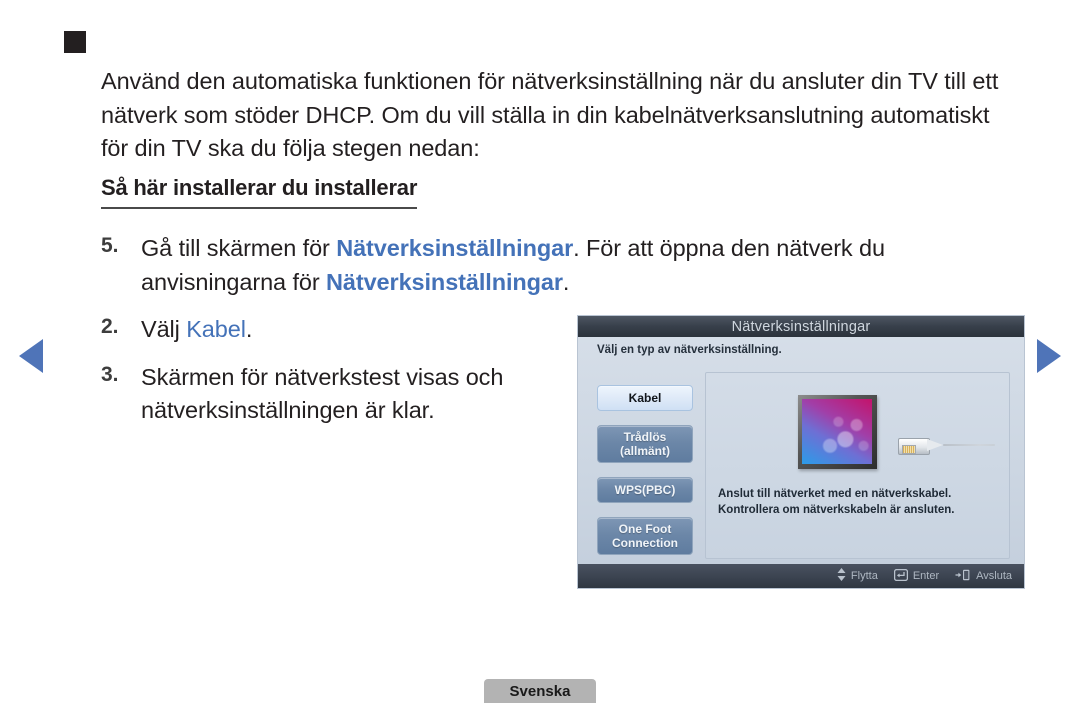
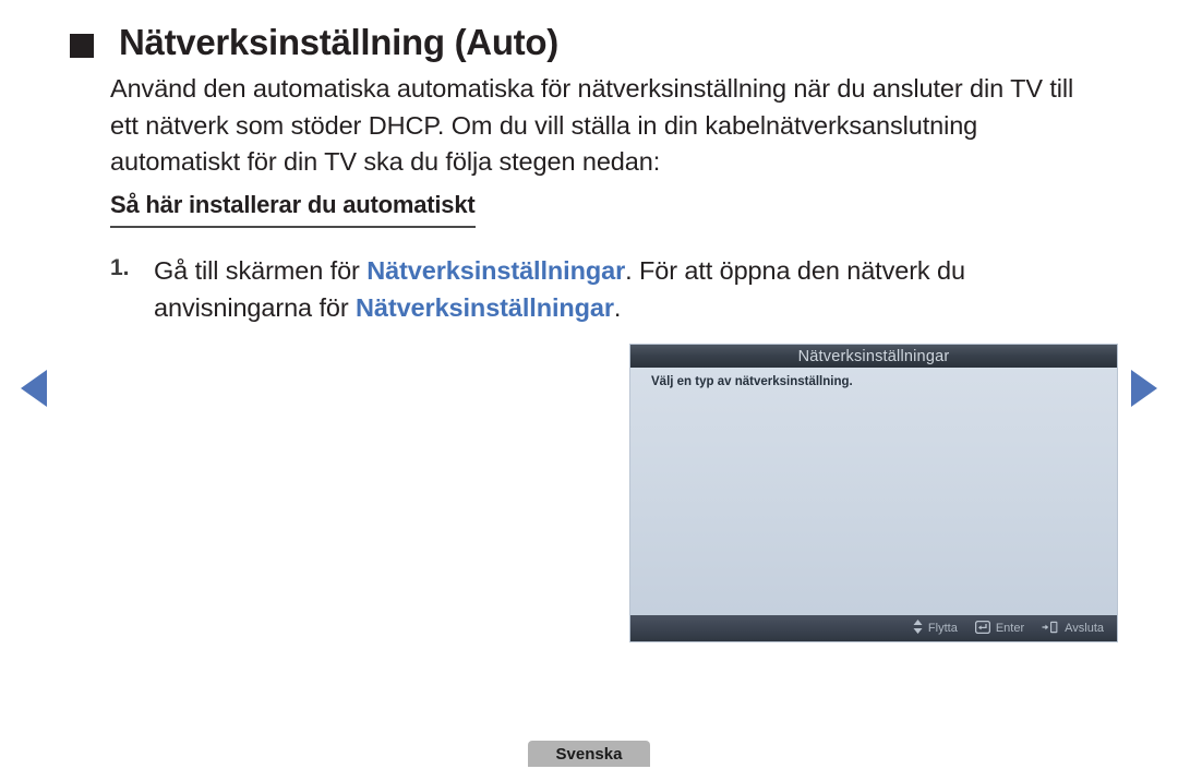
+ Nätverksinställning (Auto)
- Använd den automatiska funktionen för nätverksinställning när du ansluter din TV till ett nätverk som stöder DHCP. Om du vill ställa in din kabelnätverksanslutning automatiskt för din TV ska du följa stegen nedan:
+ Använd den automatiska automatiska för nätverksinställning när du ansluter din TV till ett nätverk som stöder DHCP. Om du vill ställa in din kabelnätverksanslutning automatiskt för din TV ska du följa stegen nedan:
- Så här installerar du installerar
+ Så här installerar du automatiskt
- 5.
+ 1.
  Gå till skärmen för Nätverksinställningar. För att öppna den nätverk du anvisningarna för Nätverksinställningar.
- 2.
- Välj Kabel.
- 3.
- Skärmen för nätverkstest visas och nätverksinställningen är klar.
  Nätverksinställningar
  Välj en typ av nätverksinställning.
- Kabel
- Trådlös
- (allmänt)
- WPS(PBC)
- One Foot
- Connection
- Anslut till nätverket med en nätverkskabel.
- Kontrollera om nätverkskabeln är ansluten.
  Flytta
  Enter
  Avsluta
  Svenska
